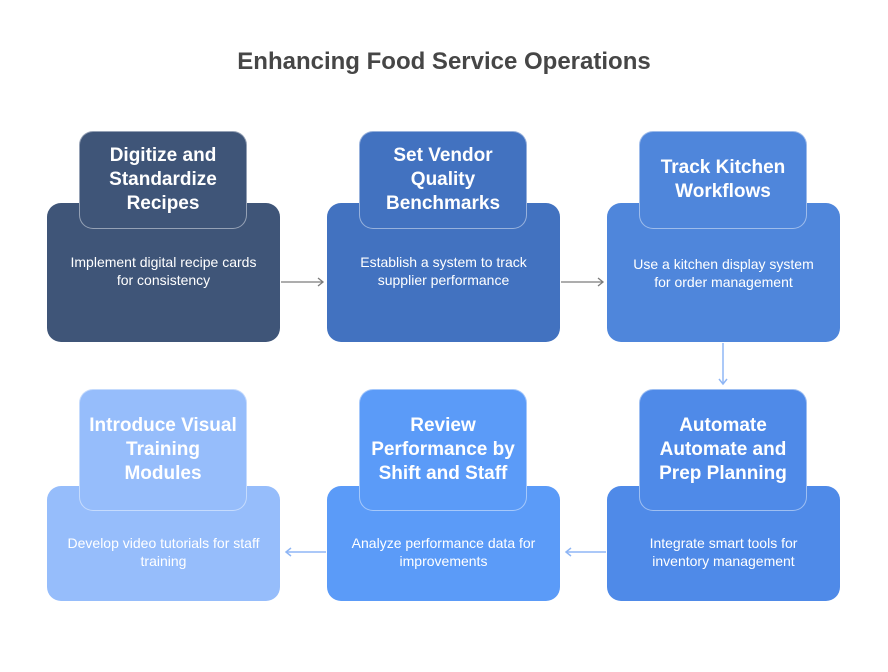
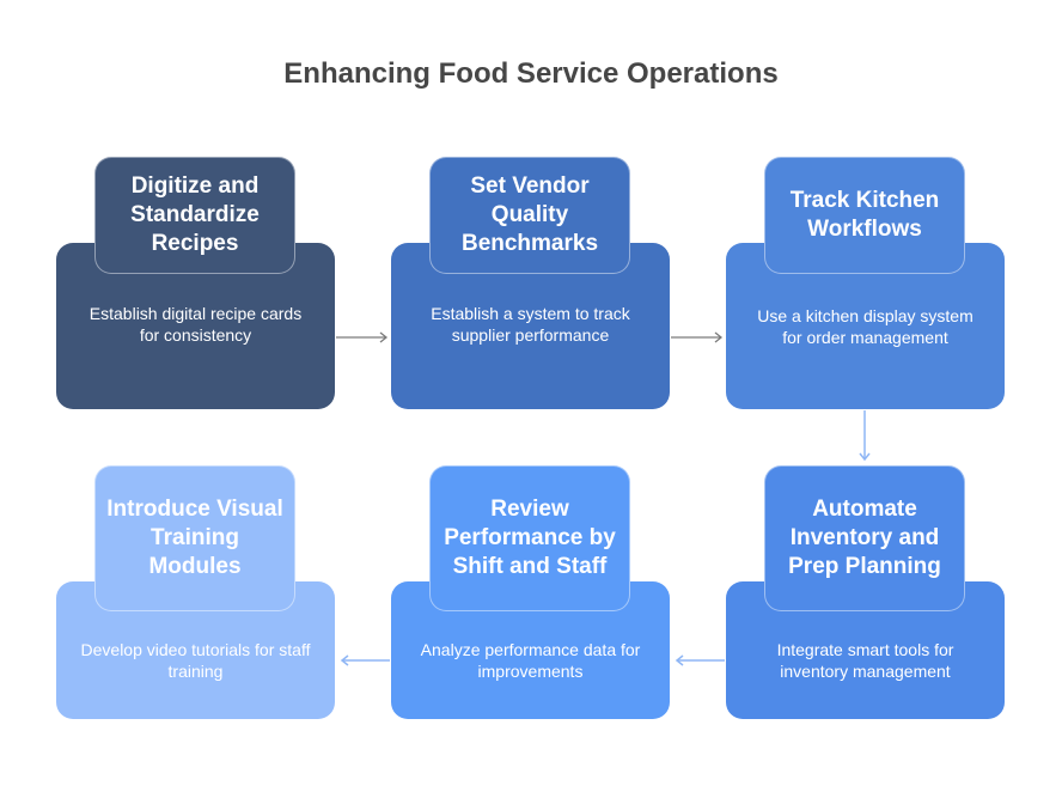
  Enhancing Food Service Operations
- Implement digital recipe cards for consistency
+ Establish digital recipe cards for consistency
  Digitize and Standardize Recipes
  Establish a system to track supplier performance
  Set Vendor Quality Benchmarks
  Use a kitchen display system for order management
  Track Kitchen Workflows
  Integrate smart tools for inventory management
- Automate Automate and Prep Planning
+ Automate Inventory and Prep Planning
  Analyze performance data for improvements
  Review Performance by Shift and Staff
  Develop video tutorials for staff training
  Introduce Visual Training Modules
